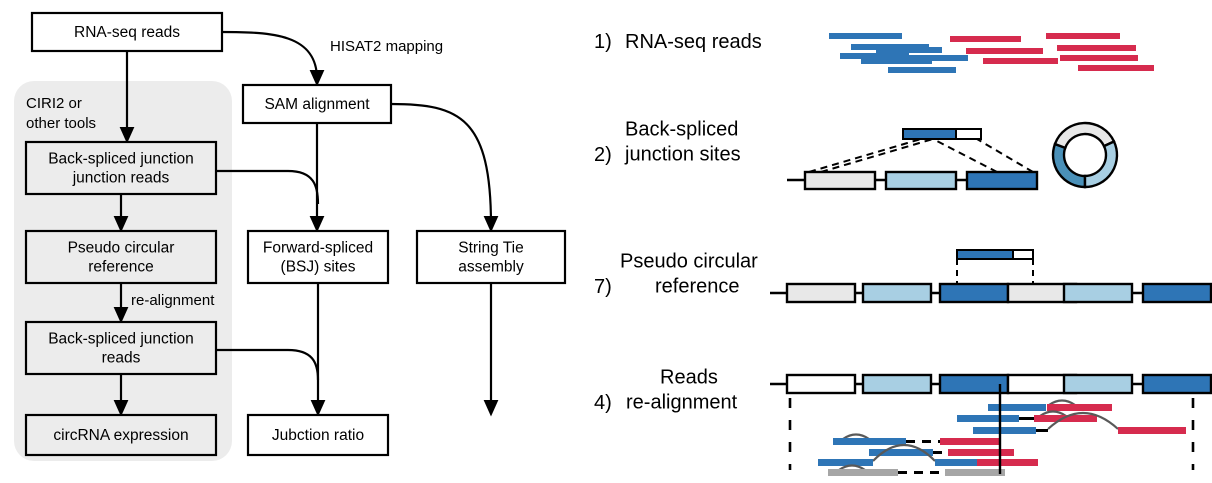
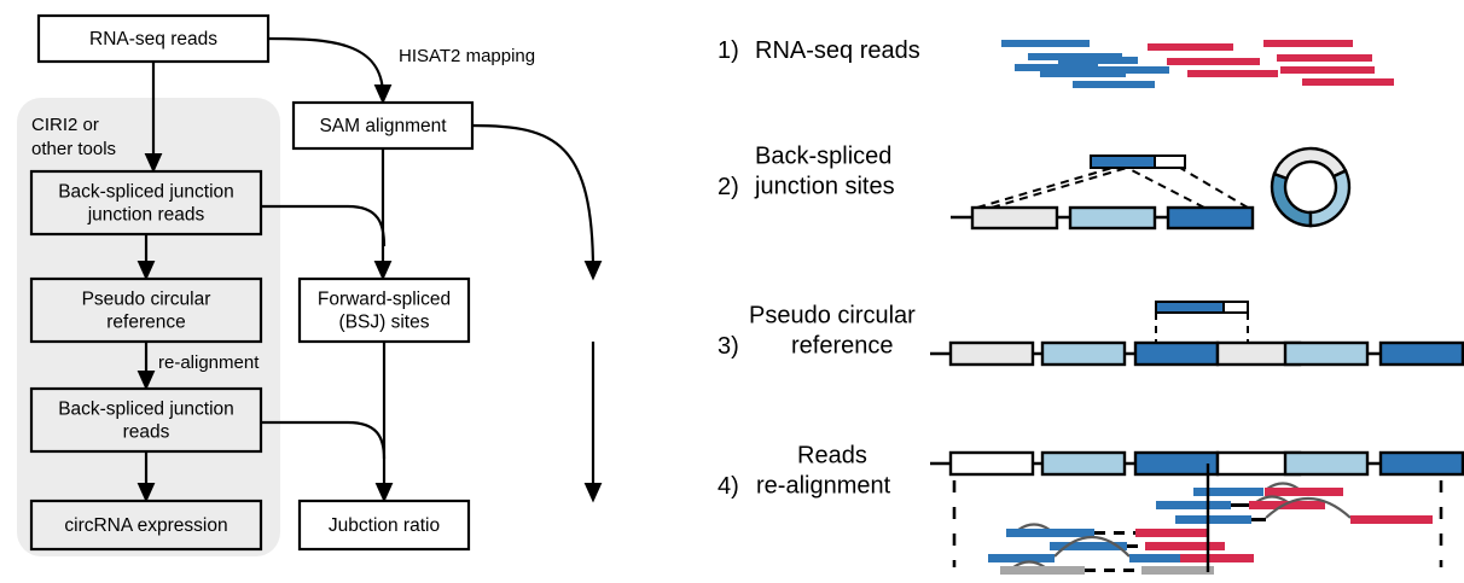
  CIRI2 or
  other tools
  HISAT2 mapping
  re-alignment
  RNA-seq reads
  Back-spliced junction
  junction reads
  Pseudo circular
  reference
  Back-spliced junction
  reads
  circRNA expression
  SAM alignment
  Forward-spliced
  (BSJ) sites
  Jubction ratio
- String Tie
- assembly
  1)
  RNA-seq reads
  2)
  Back-spliced
  junction sites
- 7)
+ 3)
  Pseudo circular
  reference
  4)
  Reads
  re-alignment
